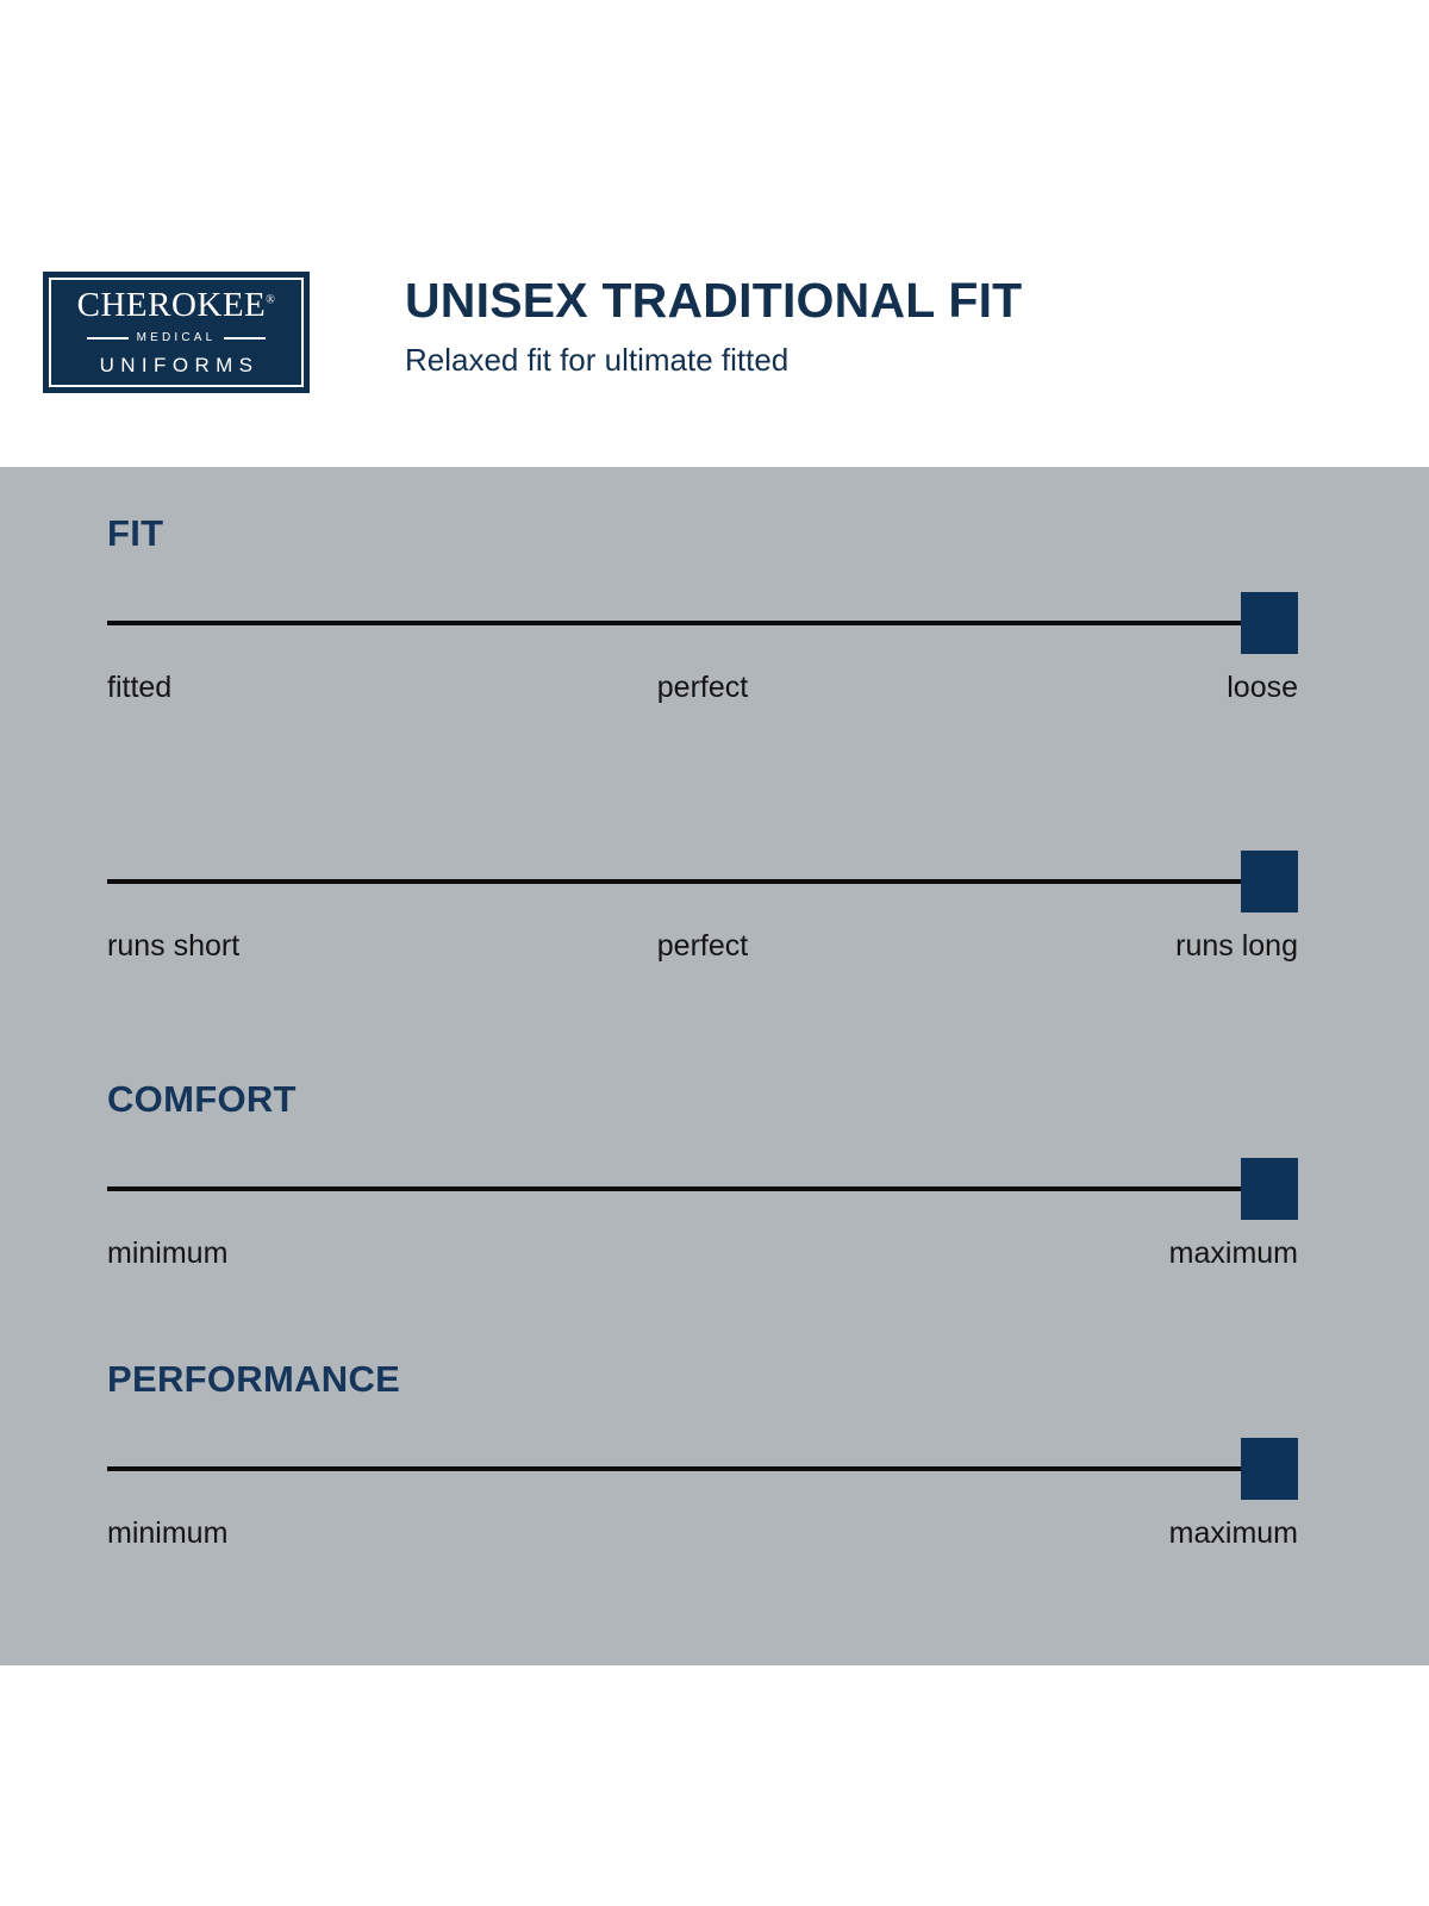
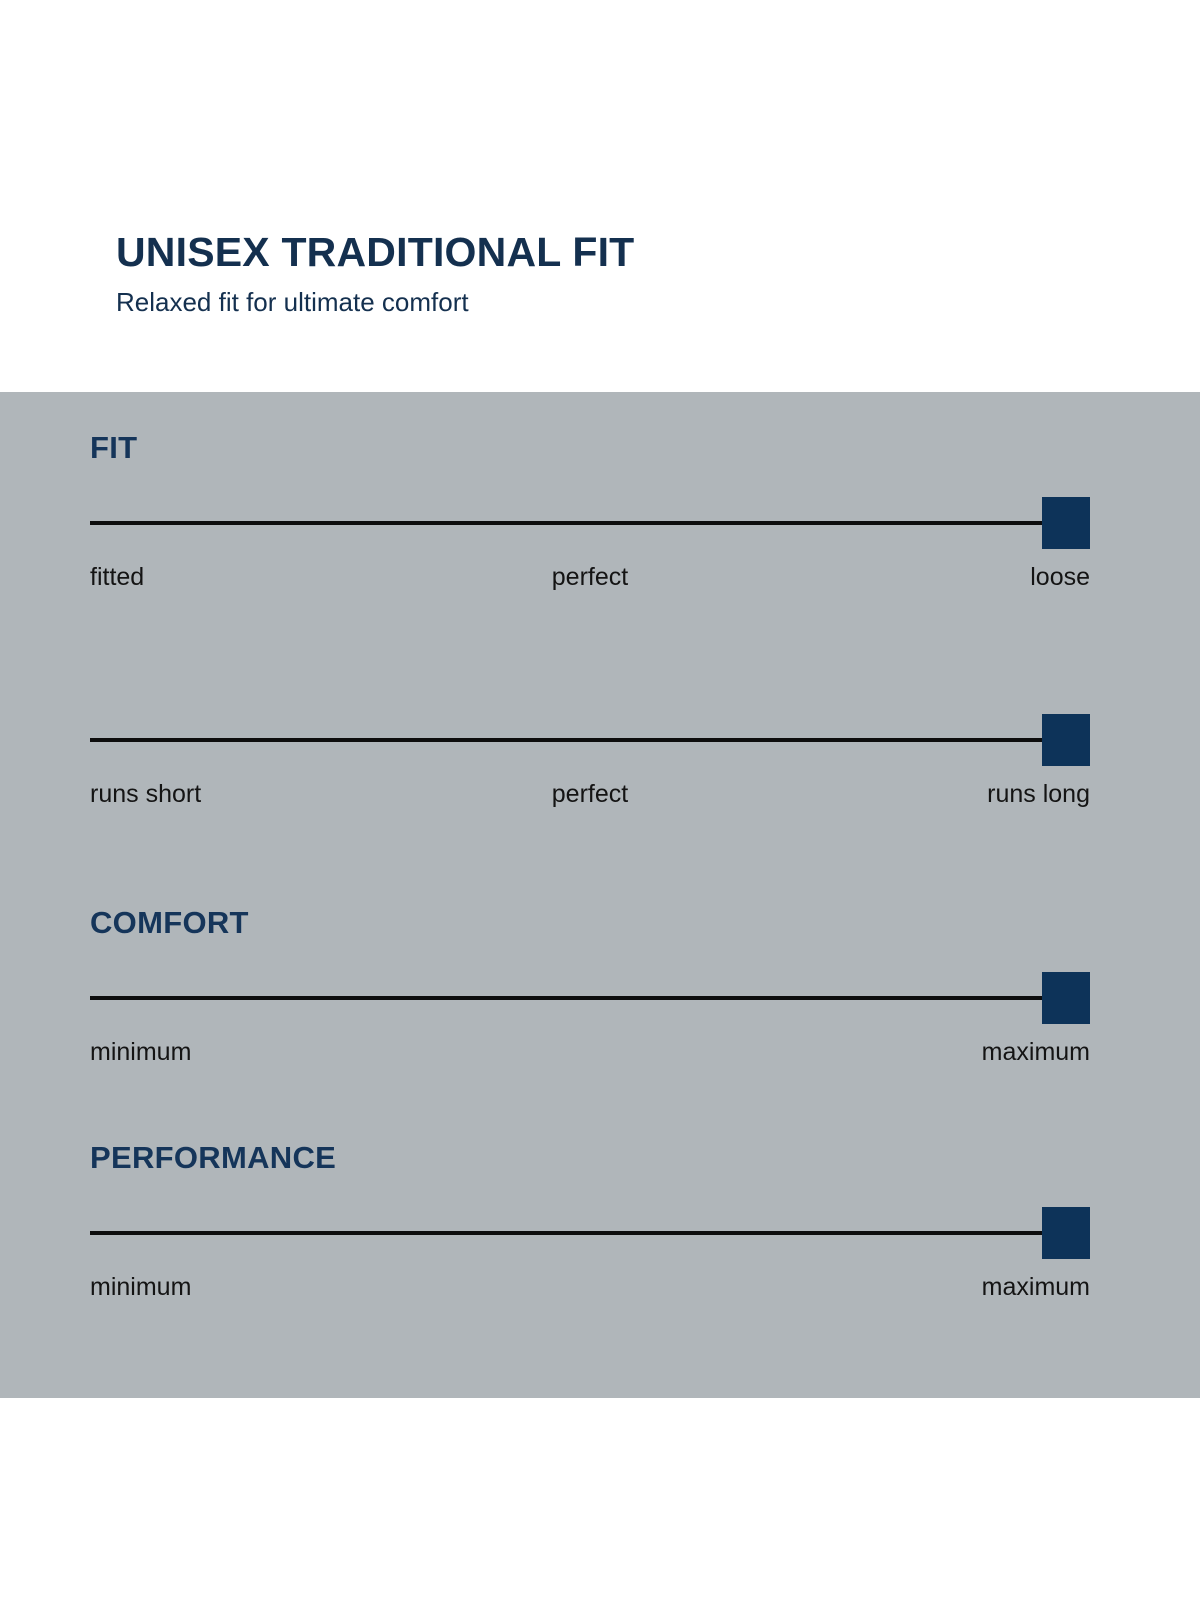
- CHEROKEE®
- MEDICAL
- UNIFORMS
  UNISEX TRADITIONAL FIT
- Relaxed fit for ultimate fitted
+ Relaxed fit for ultimate comfort
  FIT
  fitted
  perfect
  loose
  runs short
  perfect
  runs long
  COMFORT
  minimum
  maximum
  PERFORMANCE
  minimum
  maximum
